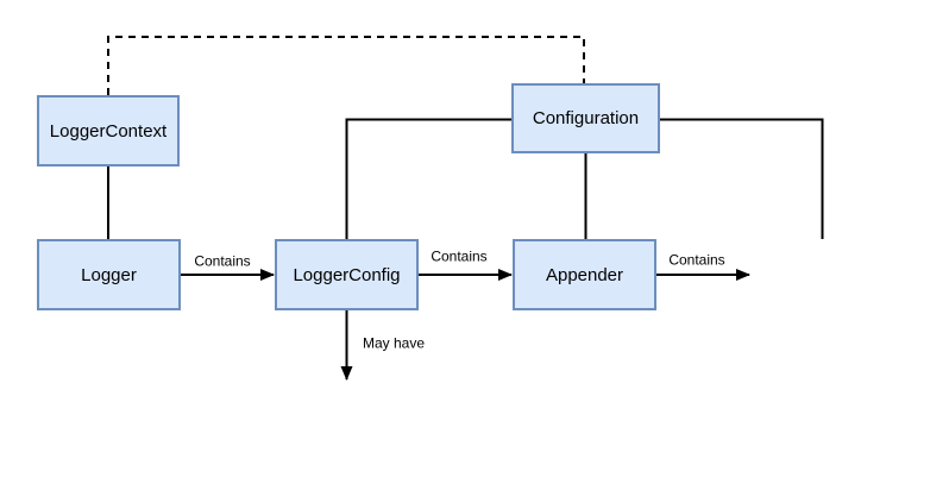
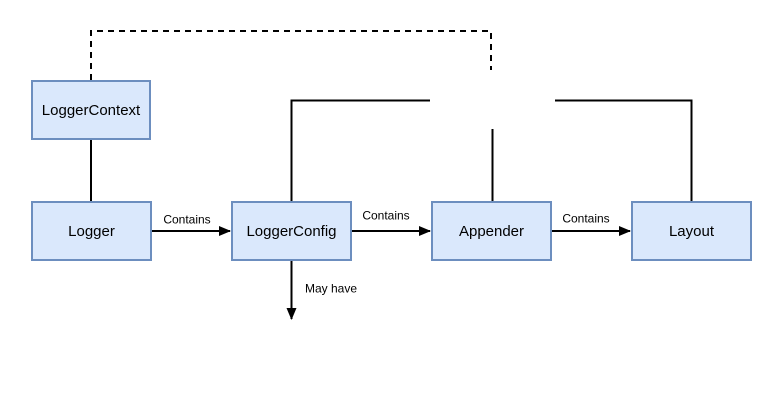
  LoggerContext
- Configuration
  Logger
  LoggerConfig
  Appender
+ Layout
  Contains
  Contains
  Contains
  May have
